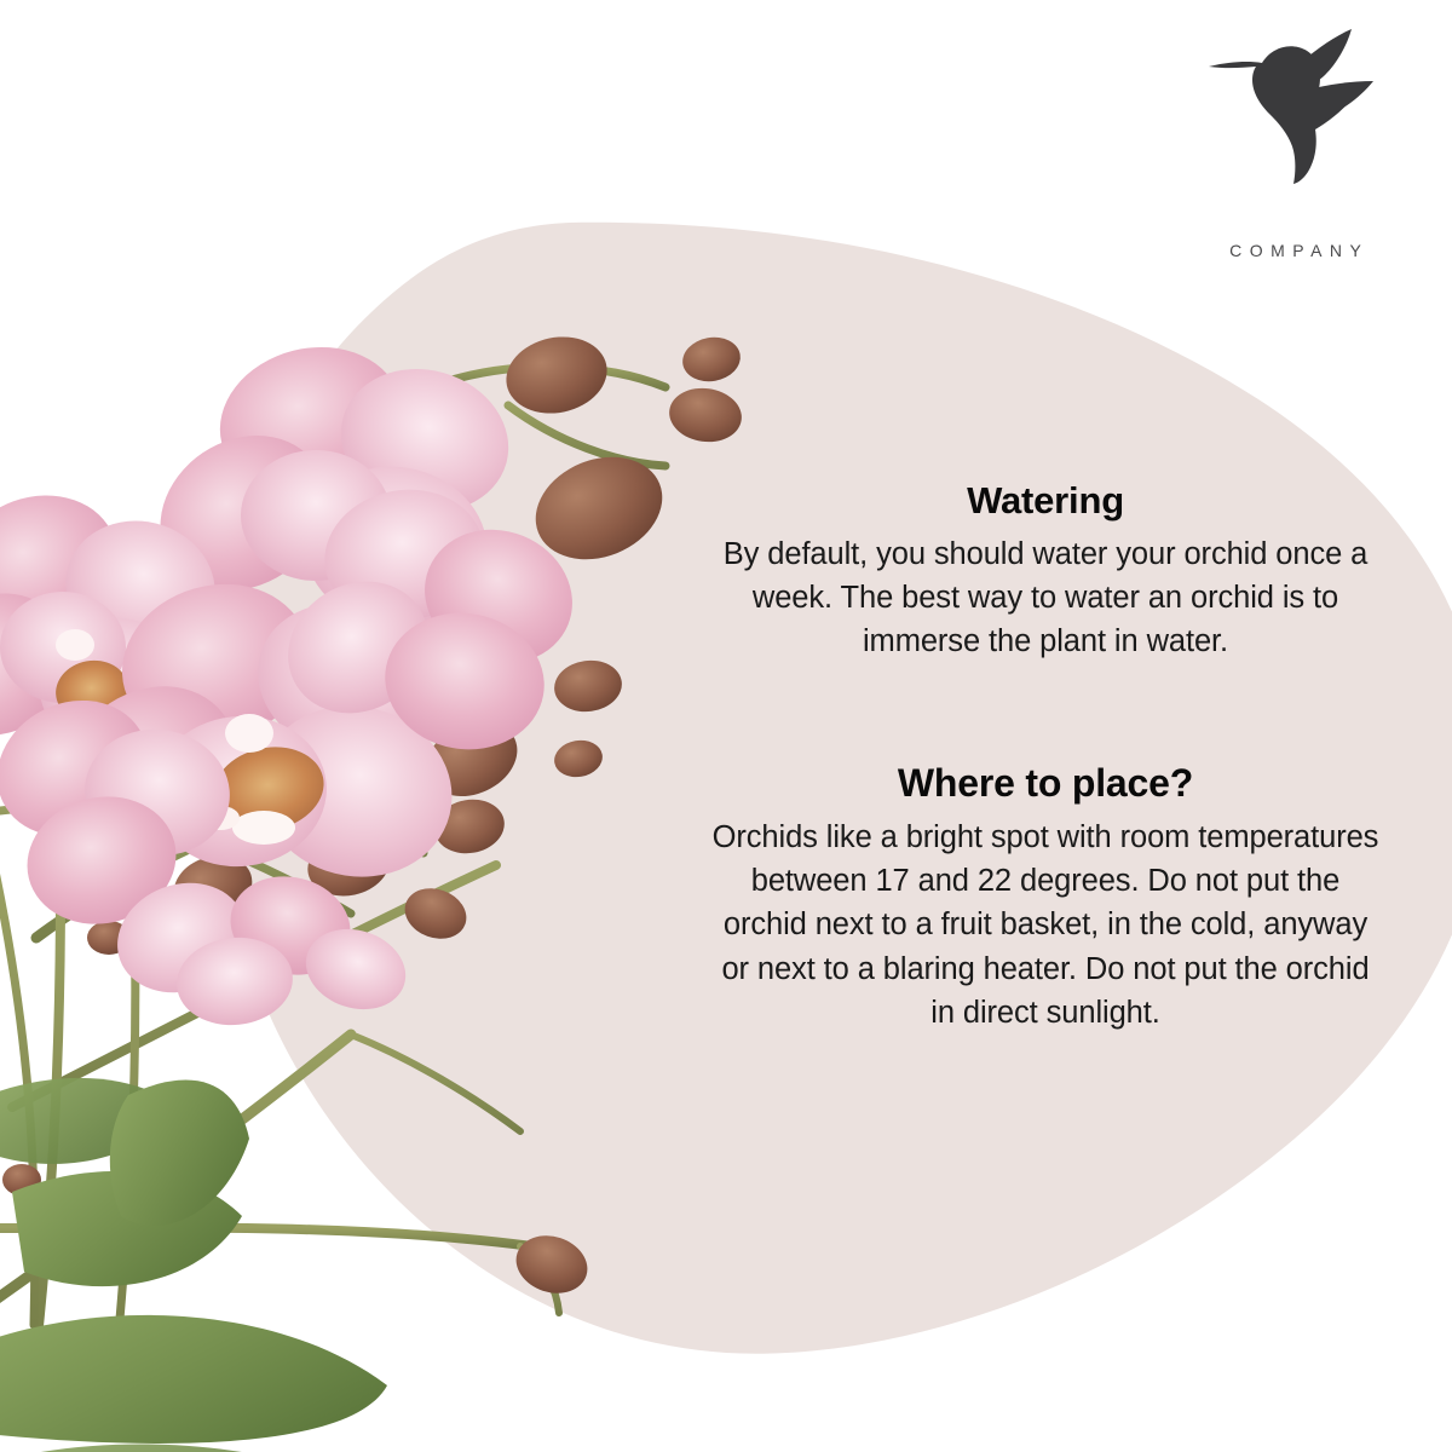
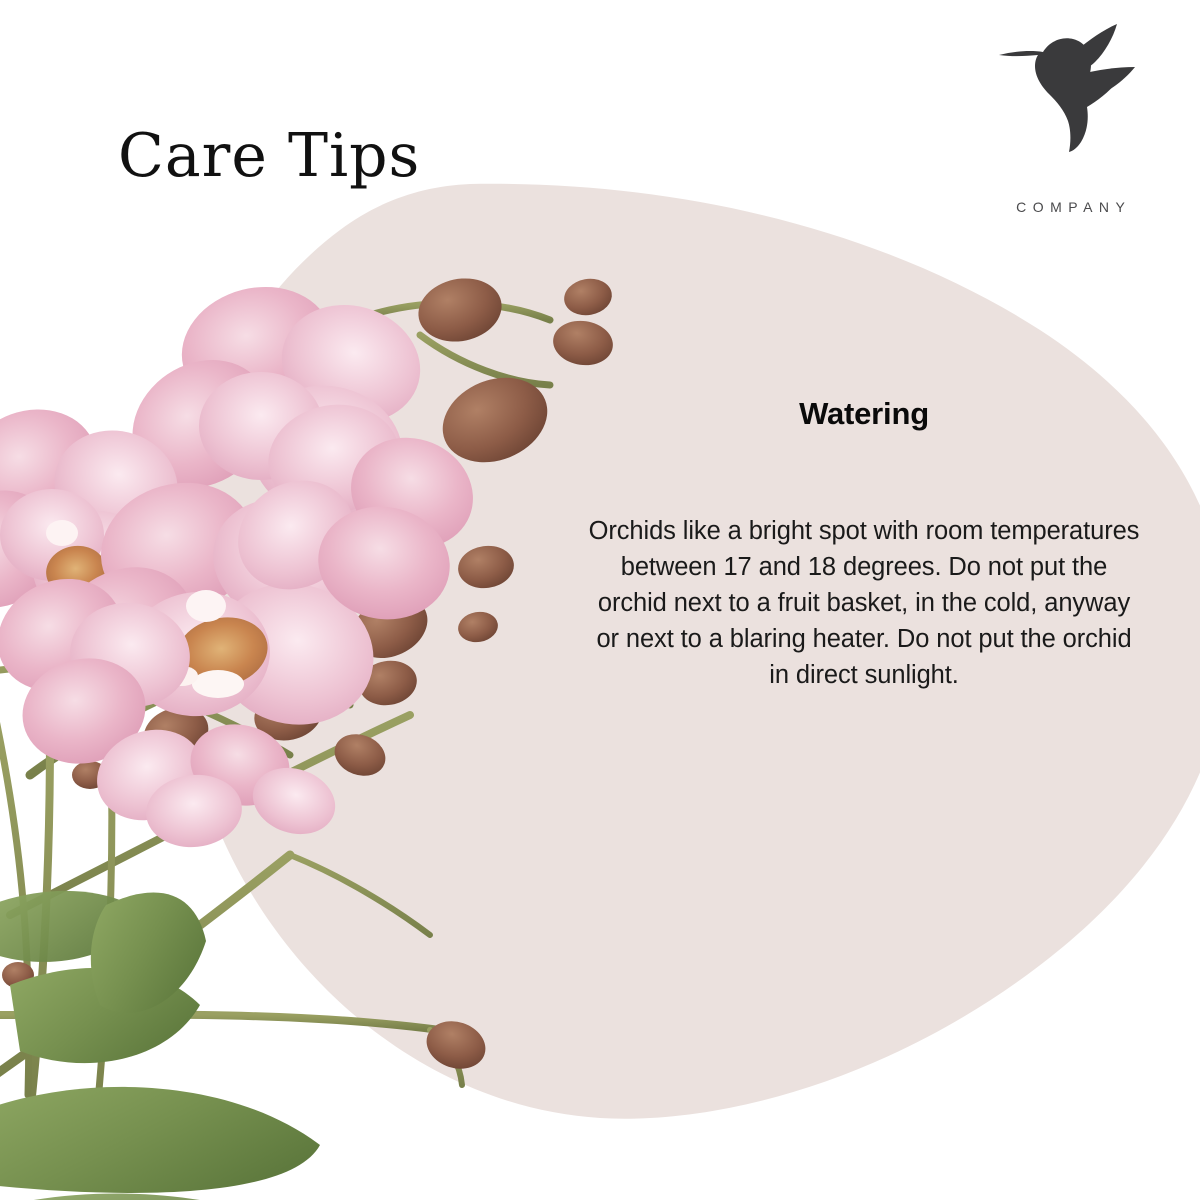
+ Care Tips
  COMPANY
  Watering
- By default, you should water your orchid once a week. The best way to water an orchid is to immerse the plant in water.
- Where to place?
- Orchids like a bright spot with room temperatures between 17 and 22 degrees. Do not put the orchid next to a fruit basket, in the cold, anyway or next to a blaring heater. Do not put the orchid in direct sunlight.
+ Orchids like a bright spot with room temperatures between 17 and 18 degrees. Do not put the orchid next to a fruit basket, in the cold, anyway or next to a blaring heater. Do not put the orchid in direct sunlight.
